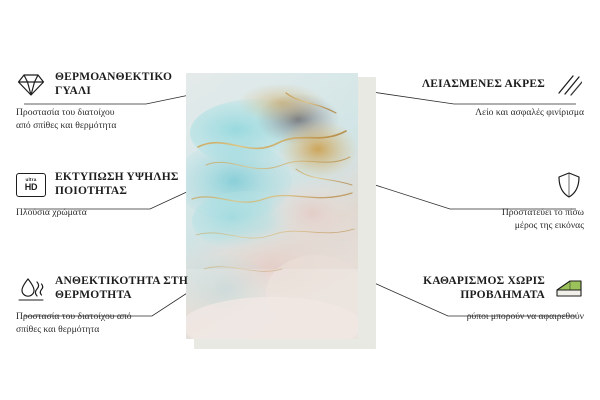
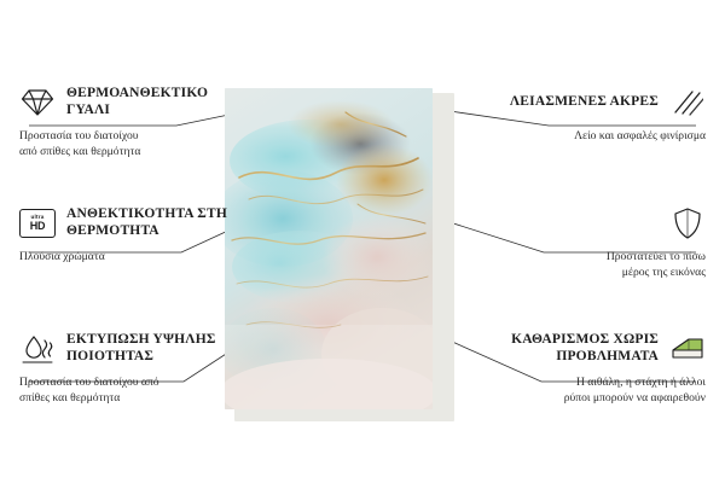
  ΘΕΡΜΟΑΝΘΕΚΤΙΚΟ ΓΥΑΛΙ
  Προστασία του διατοίχου
  από σπίθες και θερμότητα
  HD
- ΕΚΤΥΠΩΣΗ ΥΨΗΛΗΣ ΠΟΙΟΤΗΤΑΣ
+ ΑΝΘΕΚΤΙΚΟΤΗΤΑ ΣΤΗ ΘΕΡΜΟΤΗΤΑ
  Πλούσια χρώματα
- ΑΝΘΕΚΤΙΚΟΤΗΤΑ ΣΤΗ ΘΕΡΜΟΤΗΤΑ
+ ΕΚΤΥΠΩΣΗ ΥΨΗΛΗΣ ΠΟΙΟΤΗΤΑΣ
  Προστασία του διατοίχου από
  σπίθες και θερμότητα
  ΛΕΙΑΣΜΕΝΕΣ ΑΚΡΕΣ
  Λείο και ασφαλές φινίρισμα
  Προστατεύει το πίσω
  μέρος της εικόνας
  ΚΑΘΑΡΙΣΜΟΣ ΧΩΡΙΣ ΠΡΟΒΛΗΜΑΤΑ
+ Η αιθάλη, η στάχτη ή άλλοι
  ρύποι μπορούν να αφαιρεθούν
